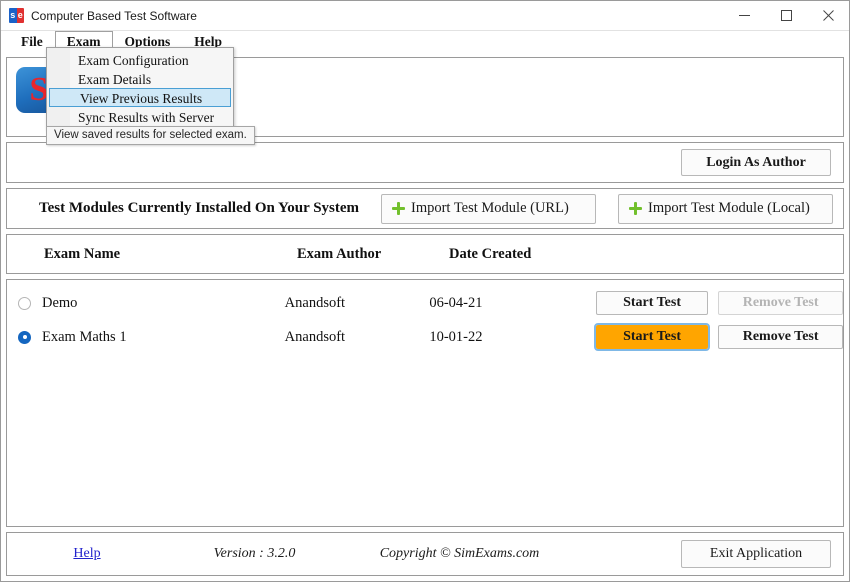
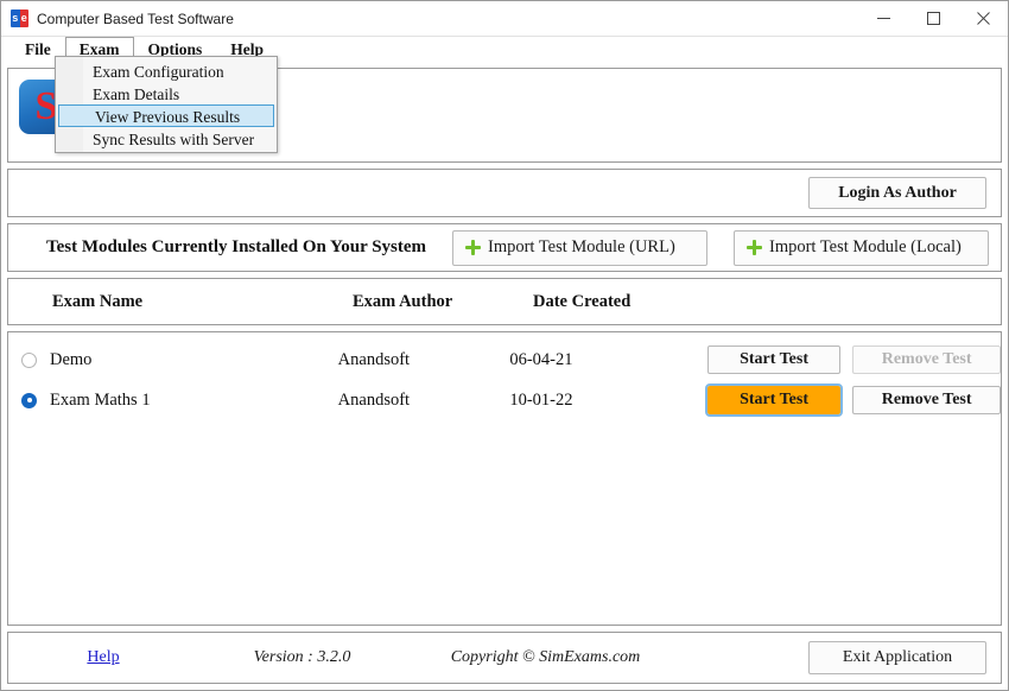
  s
  e
  Computer Based Test Software
  File
  Exam
  Options
  Help
  Exam Configuration
  Exam Details
  View Previous Results
  Sync Results with Server
- View saved results for selected exam.
  S
  Login As Author
  Test Modules Currently Installed On Your System
  Import Test Module (URL)
  Import Test Module (Local)
  Exam Name
  Exam Author
  Date Created
  Demo
  Anandsoft
  06-04-21
  Start Test
  Remove Test
  Exam Maths 1
  Anandsoft
  10-01-22
  Start Test
  Remove Test
  Help
  Version : 3.2.0
  Copyright © SimExams.com
  Exit Application
